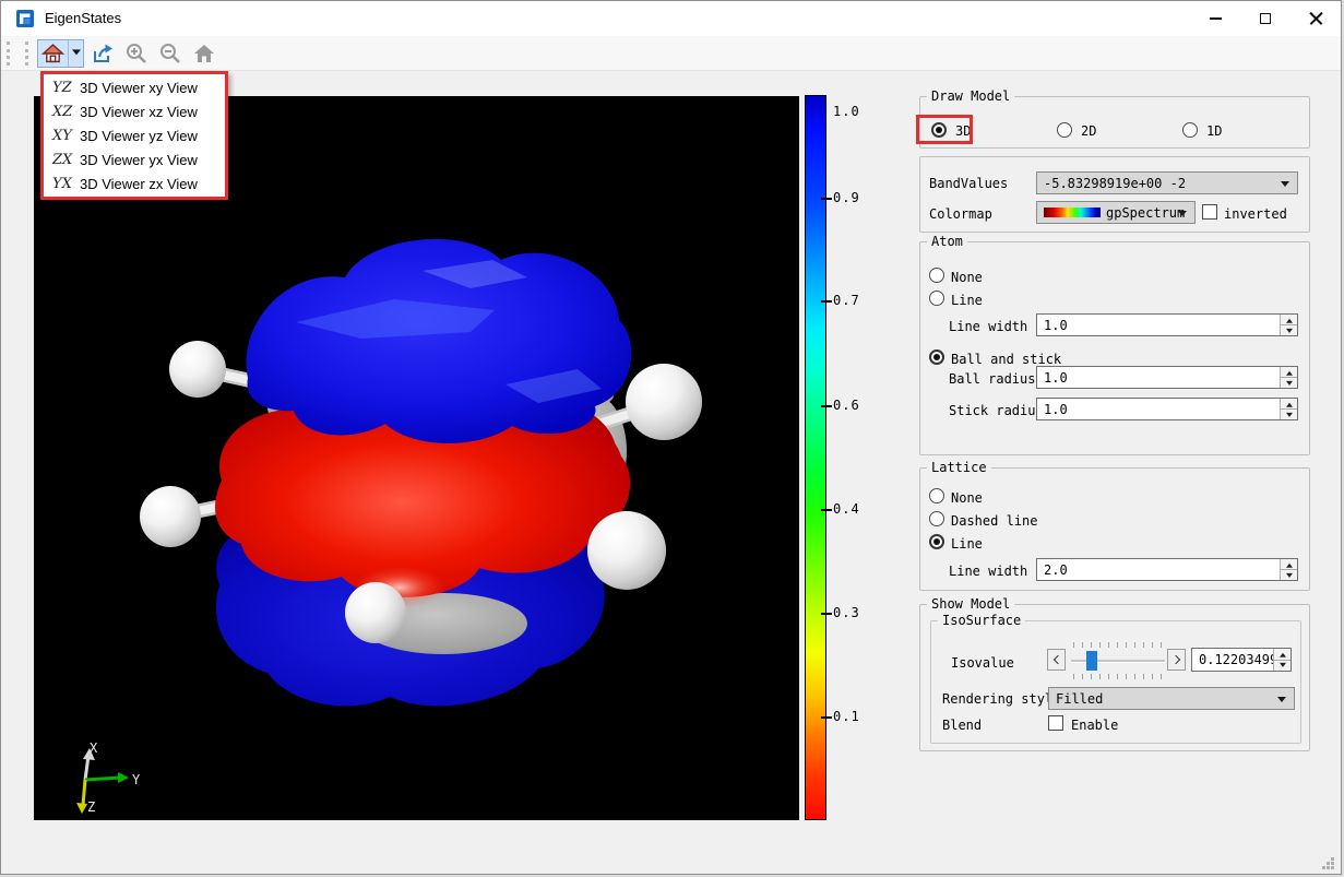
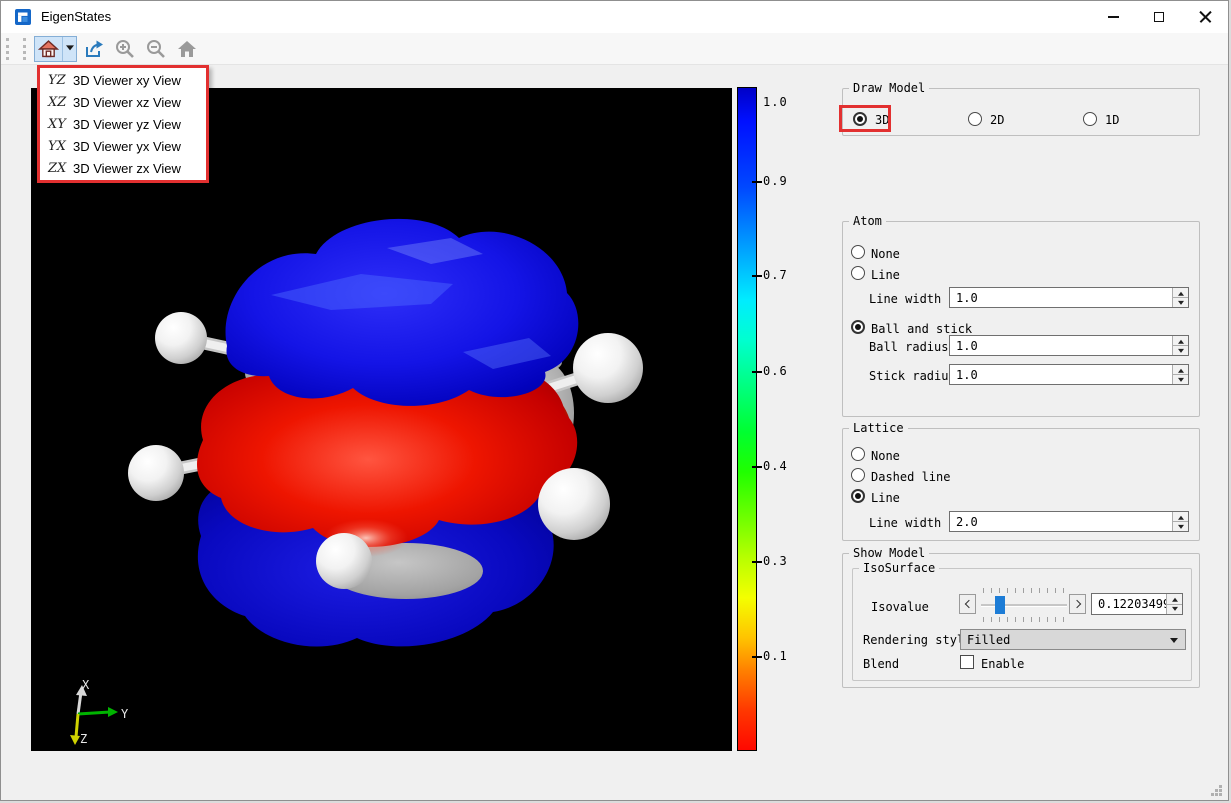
  EigenStates
  YZ
  3D Viewer xy View
  XZ
  3D Viewer xz View
  XY
  3D Viewer yz View
- ZX
+ YX
  3D Viewer yx View
- YX
+ ZX
  3D Viewer zx View
  X
  Y
  Z
  1.0
  0.9
  0.7
  0.6
  0.4
  0.3
  0.1
  Draw Model
  3D
  2D
  1D
- BandValues
- -5.83298919e+00 -2
- Colormap
- gpSpectrum
- inverted
  Atom
  None
  Line
  Line width
  1.0
  Ball and stick
  Ball radius
  1.0
  Stick radiu
  1.0
  Lattice
  None
  Dashed line
  Line
  Line width
  2.0
  Show Model
  IsoSurface
  Isovalue
  0.1220349
  Rendering sty
  Filled
  Blend
  Enable
